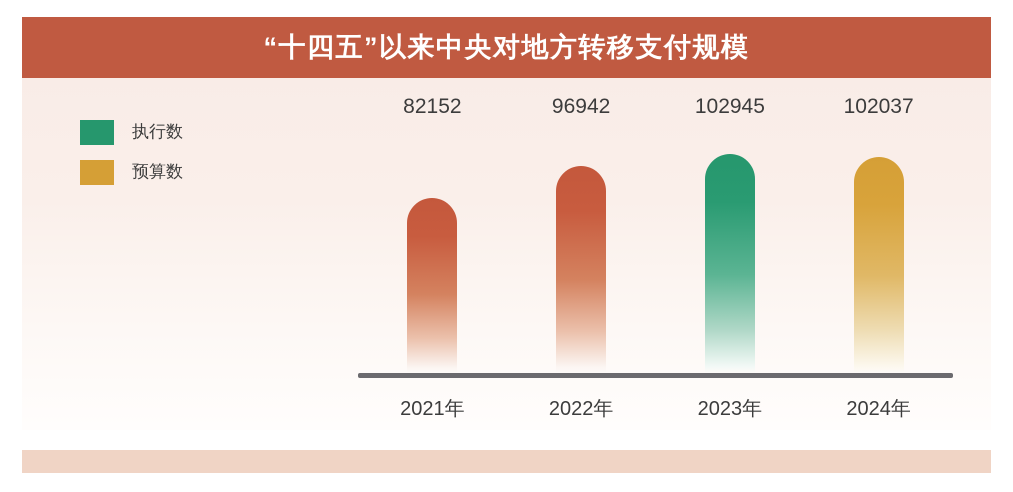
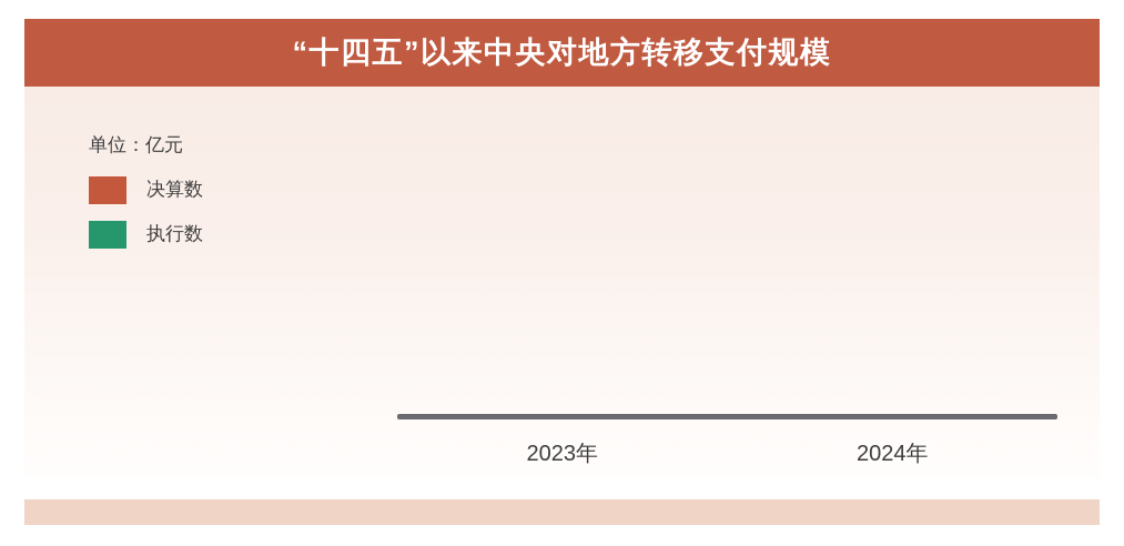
  “十四五”以来中央对地方转移支付规模
+ 单位：亿元
+ 决算数
  执行数
- 预算数
- 82152
- 96942
- 102945
- 102037
- 2021年
- 2022年
  2023年
  2024年
